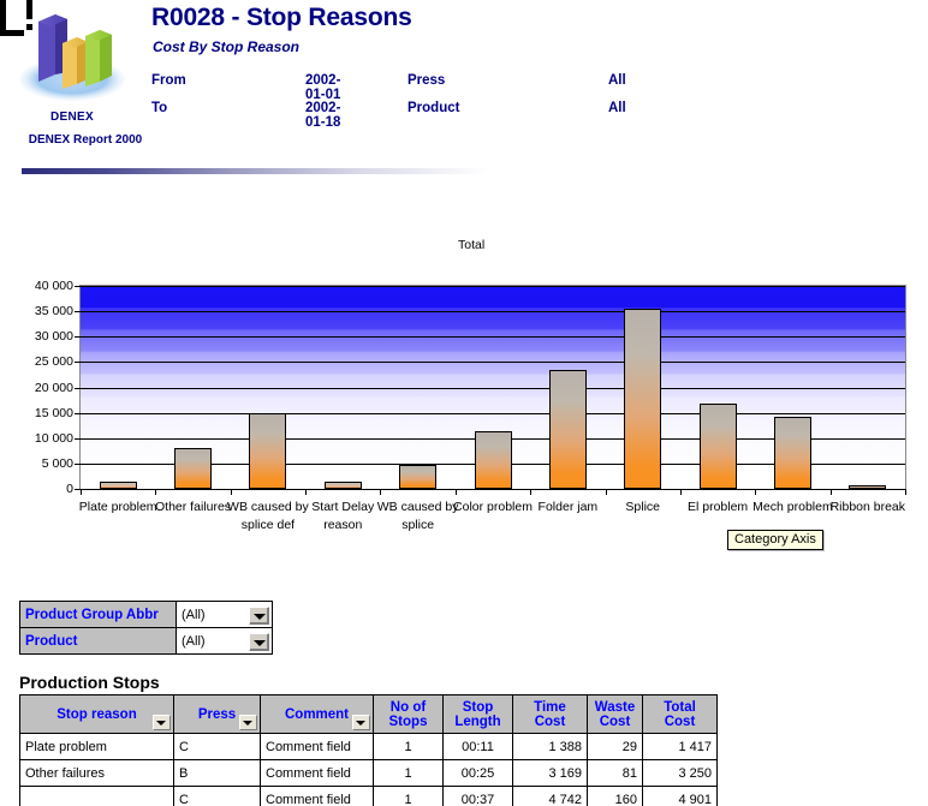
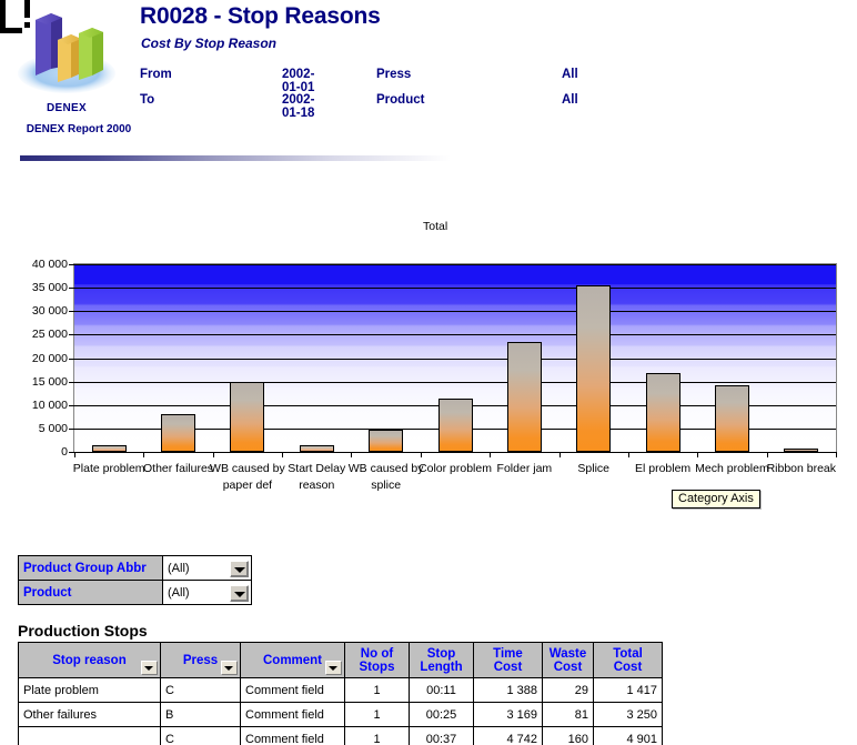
  DENEX
  DENEX Report 2000
  R0028 - Stop Reasons
  Cost By Stop Reason
  From
  2002-01-01
  Press
  All
  To
  2002-01-18
  Product
  All
  Total
  0
  5 000
  10 000
  15 000
  20 000
  25 000
  30 000
  35 000
  40 000
  Plate problem
  Other failures
- WB caused by splice def
+ WB caused by paper def
  Start Delay reason
  WB caused by splice
  Color problem
  Folder jam
  Splice
  El problem
  Mech problem
  Ribbon break
  Category Axis
  Product Group Abbr	(All)
  Product	(All)
  Production Stops
  Stop reason	Press	Comment	No of Stops	Stop Length	Time Cost	Waste Cost	Total Cost
  Plate problem	C	Comment field	1	00:11	1 388	29	1 417
  Other failures	B	Comment field	1	00:25	3 169	81	3 250
  	C	Comment field	1	00:37	4 742	160	4 901
